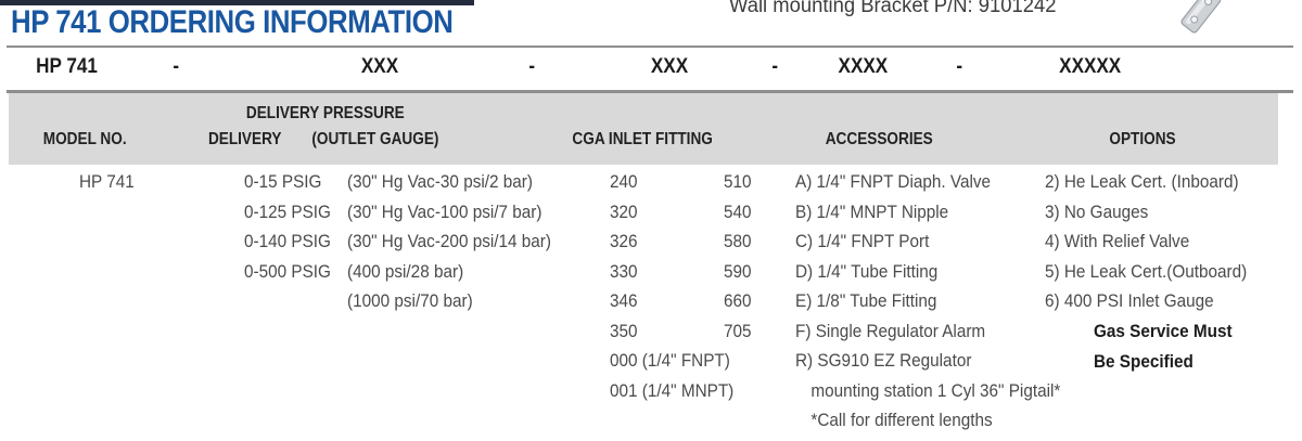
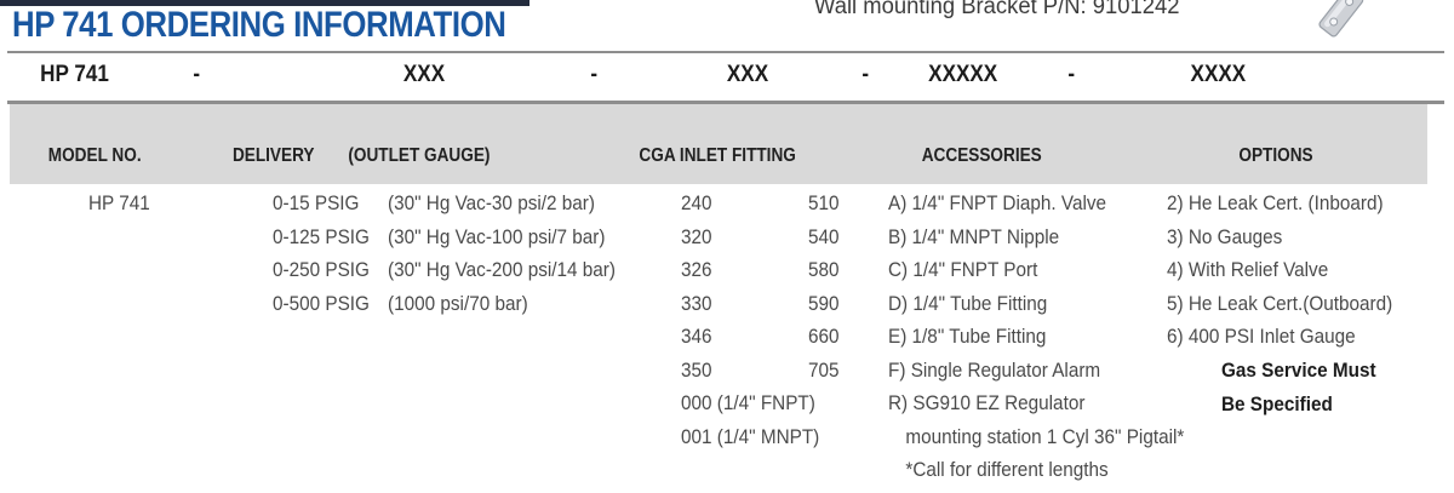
  HP 741 ORDERING INFORMATION
  Wall mounting Bracket P/N: 9101242
  HP 741
  -
  XXX
  -
  XXX
  -
- XXXX
+ XXXXX
  -
- XXXXX
+ XXXX
- DELIVERY PRESSURE
  MODEL NO.
  DELIVERY
  (OUTLET GAUGE)
  CGA INLET FITTING
  ACCESSORIES
  OPTIONS
  HP 741
  0-15 PSIG
  0-125 PSIG
- 0-140 PSIG
+ 0-250 PSIG
  0-500 PSIG
  (30" Hg Vac-30 psi/2 bar)
  (30" Hg Vac-100 psi/7 bar)
  (30" Hg Vac-200 psi/14 bar)
- (400 psi/28 bar)
  (1000 psi/70 bar)
  240
  320
  326
  330
  346
  350
  000 (1/4" FNPT)
  001 (1/4" MNPT)
  510
  540
  580
  590
  660
  705
  A) 1/4" FNPT Diaph. Valve
  B) 1/4" MNPT Nipple
  C) 1/4" FNPT Port
  D) 1/4" Tube Fitting
  E) 1/8" Tube Fitting
  F) Single Regulator Alarm
  R) SG910 EZ Regulator
  mounting station 1 Cyl 36" Pigtail*
  *Call for different lengths
  2) He Leak Cert. (Inboard)
  3) No Gauges
  4) With Relief Valve
  5) He Leak Cert.(Outboard)
  6) 400 PSI Inlet Gauge
  Gas Service Must
  Be Specified
